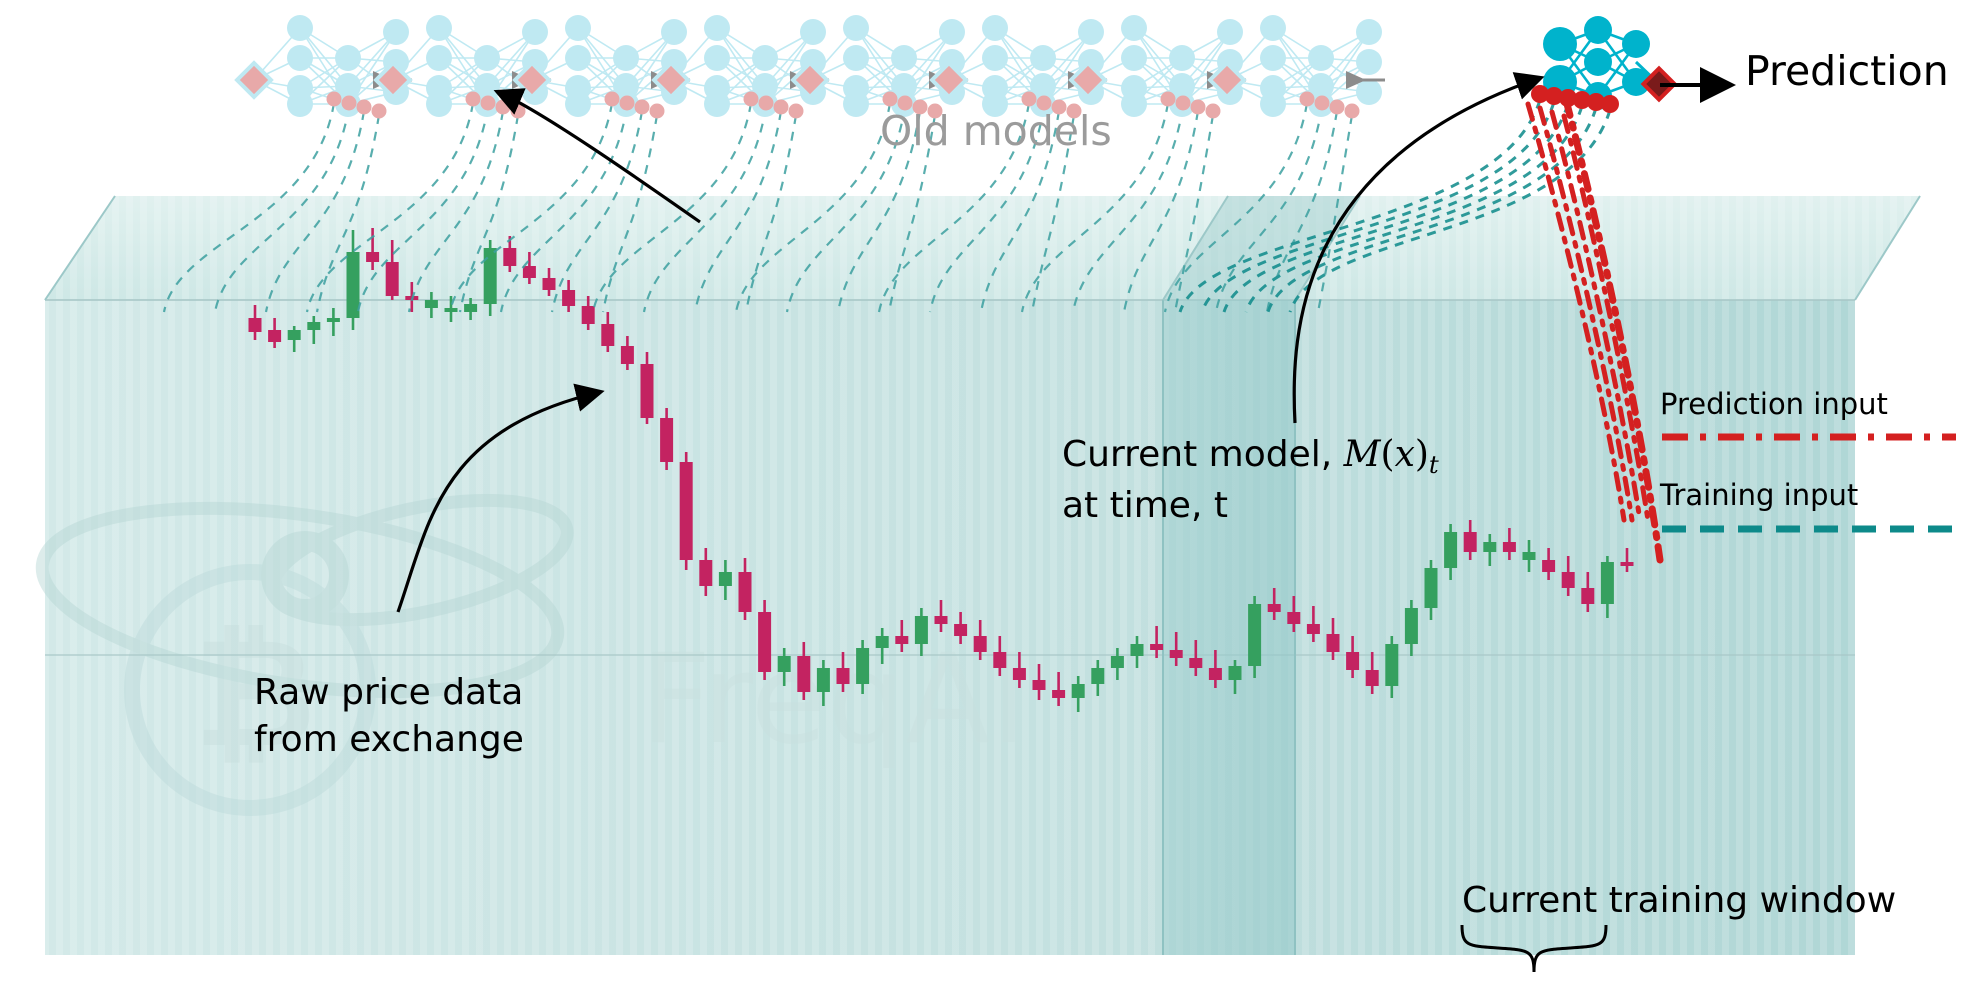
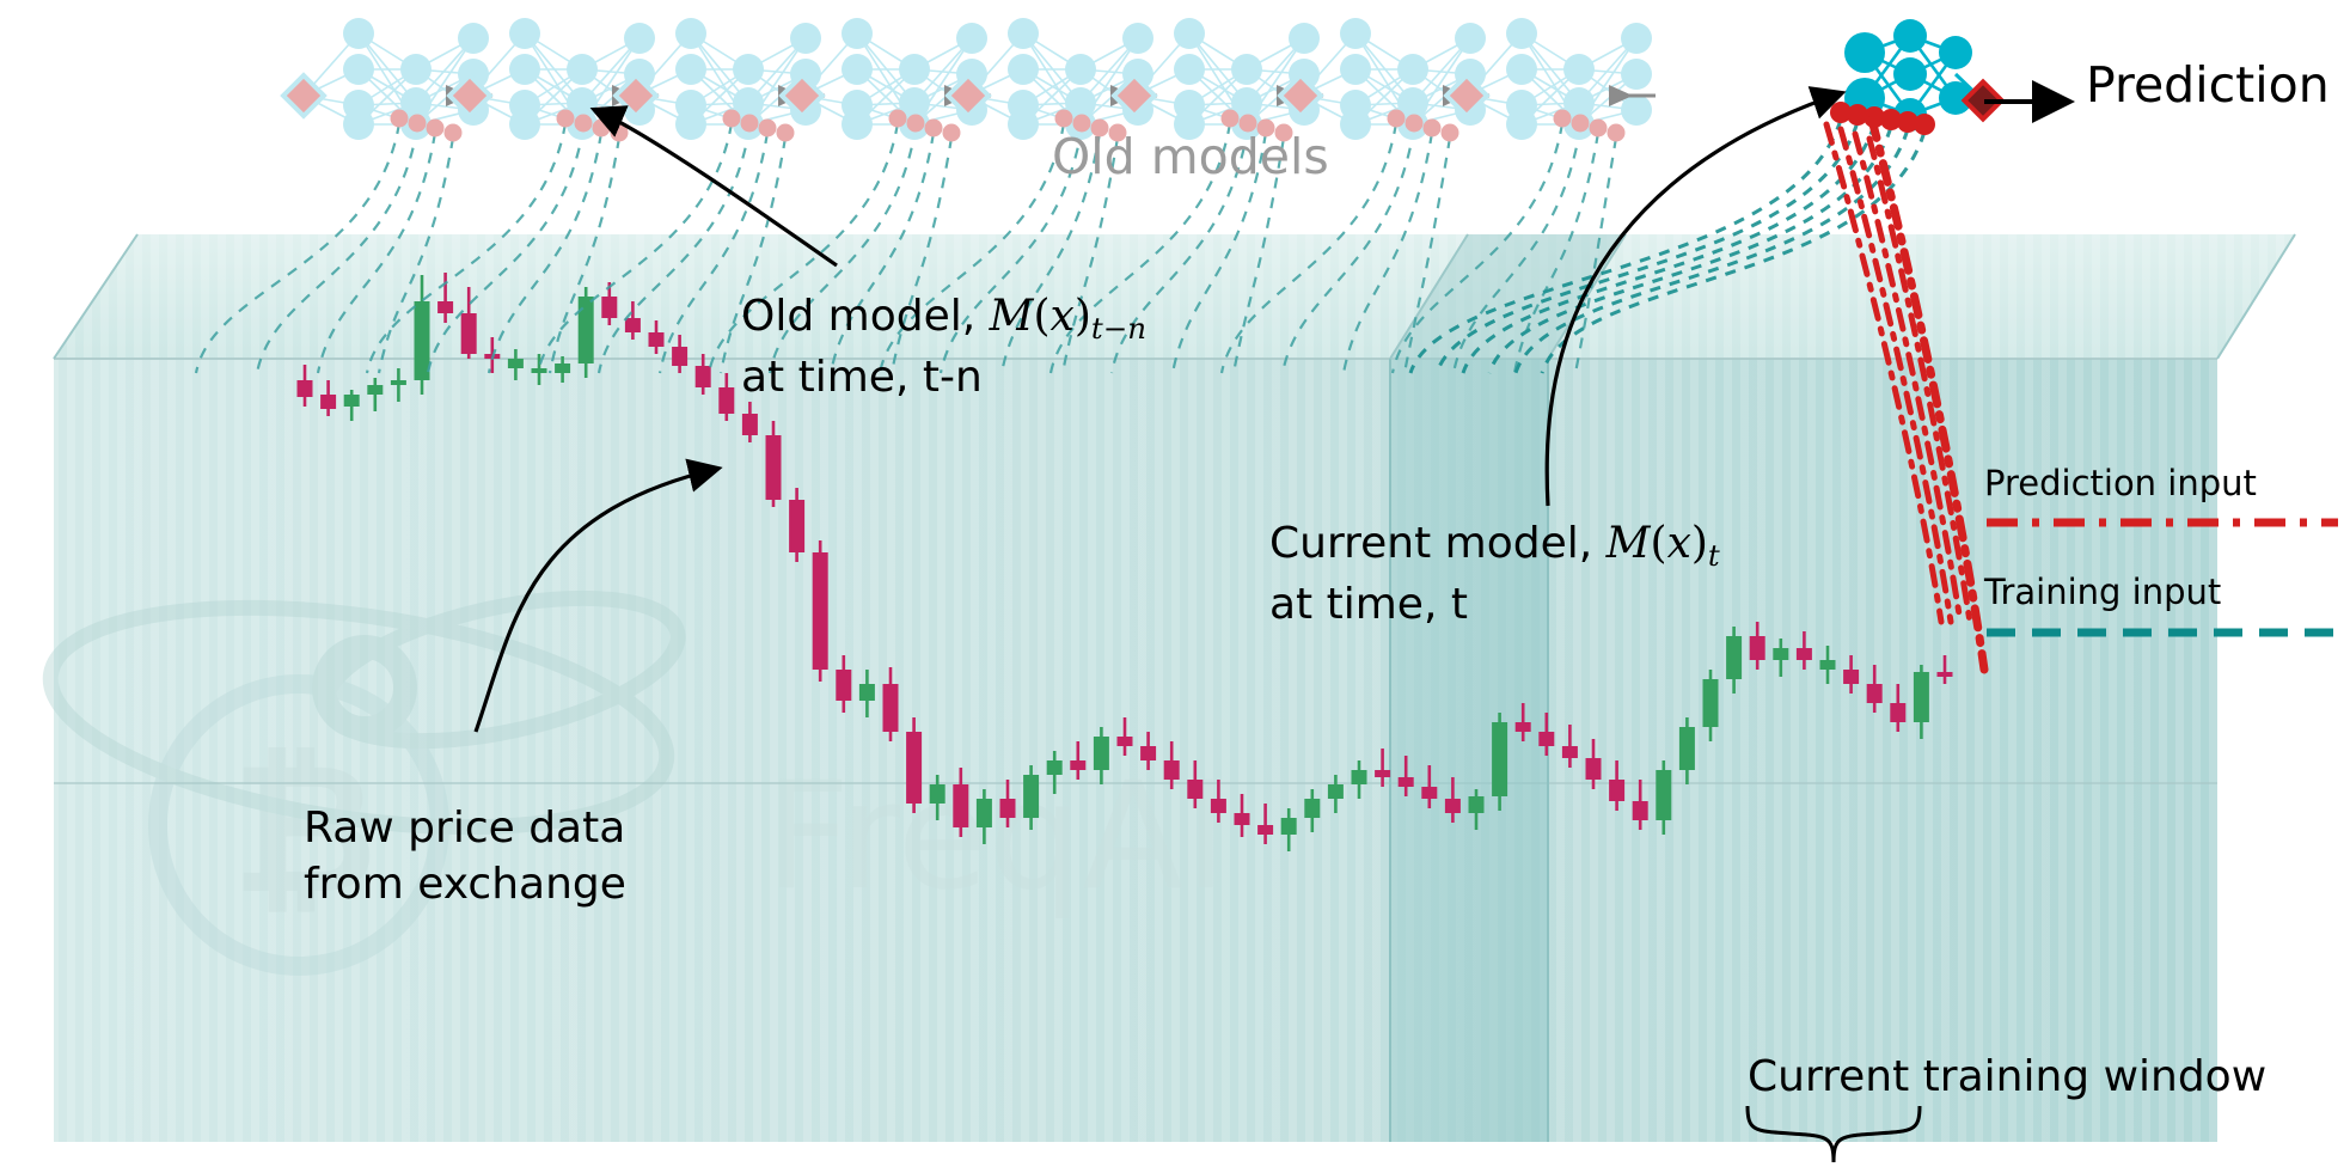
  ₿
  FreqAI
  Old models
  Prediction
+ Old model, M(x)t−n
+ at time, t-n
  Current model, M(x)t
  at time, t
  Raw price data
  from exchange
  Current training window
  Prediction input
  Training input
